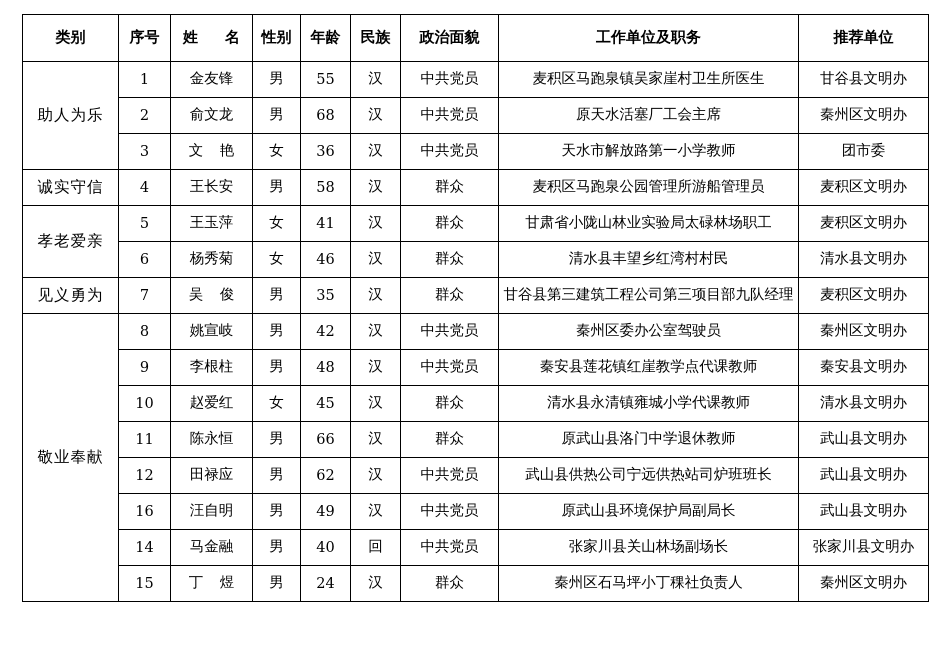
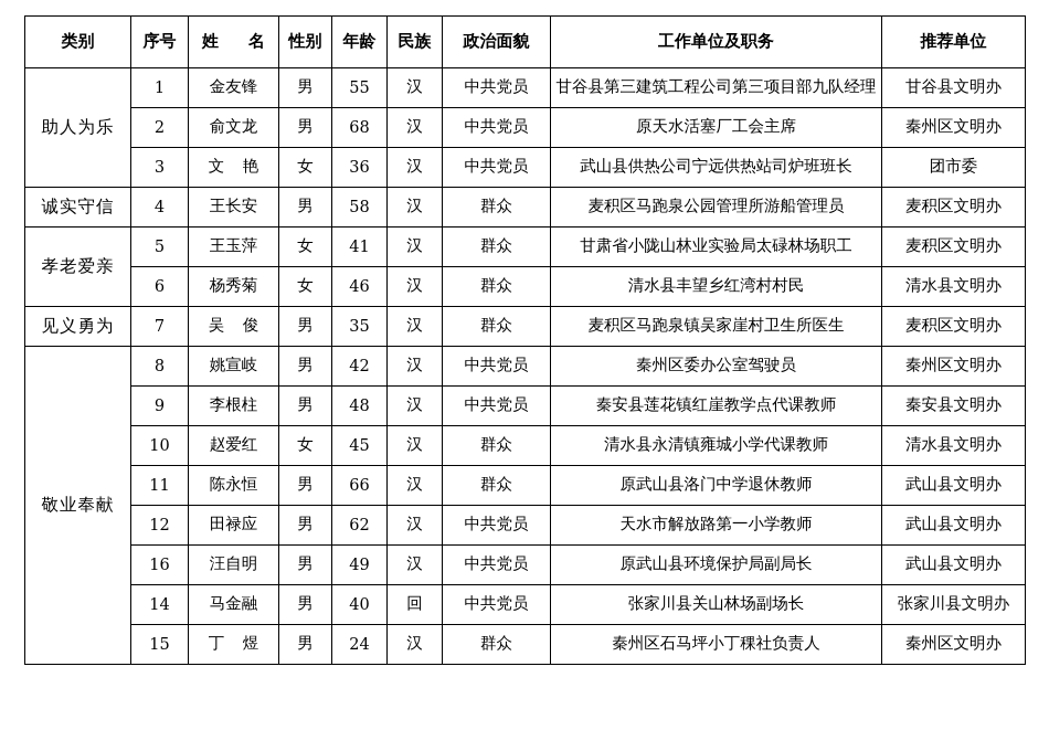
  类别	序号	姓 名	性别	年龄	民族	政治面貌	工作单位及职务	推荐单位
- 助人为乐	1	金友锋	男	55	汉	中共党员	麦积区马跑泉镇吴家崖村卫生所医生	甘谷县文明办
+ 助人为乐	1	金友锋	男	55	汉	中共党员	甘谷县第三建筑工程公司第三项目部九队经理	甘谷县文明办
  2	俞文龙	男	68	汉	中共党员	原天水活塞厂工会主席	秦州区文明办
- 3	文 艳	女	36	汉	中共党员	天水市解放路第一小学教师	团市委
+ 3	文 艳	女	36	汉	中共党员	武山县供热公司宁远供热站司炉班班长	团市委
  诚实守信	4	王长安	男	58	汉	群众	麦积区马跑泉公园管理所游船管理员	麦积区文明办
  孝老爱亲	5	王玉萍	女	41	汉	群众	甘肃省小陇山林业实验局太碌林场职工	麦积区文明办
  6	杨秀菊	女	46	汉	群众	清水县丰望乡红湾村村民	清水县文明办
- 见义勇为	7	吴 俊	男	35	汉	群众	甘谷县第三建筑工程公司第三项目部九队经理	麦积区文明办
+ 见义勇为	7	吴 俊	男	35	汉	群众	麦积区马跑泉镇吴家崖村卫生所医生	麦积区文明办
  敬业奉献	8	姚宣岐	男	42	汉	中共党员	秦州区委办公室驾驶员	秦州区文明办
  9	李根柱	男	48	汉	中共党员	秦安县莲花镇红崖教学点代课教师	秦安县文明办
  10	赵爱红	女	45	汉	群众	清水县永清镇雍城小学代课教师	清水县文明办
  11	陈永恒	男	66	汉	群众	原武山县洛门中学退休教师	武山县文明办
- 12	田禄应	男	62	汉	中共党员	武山县供热公司宁远供热站司炉班班长	武山县文明办
+ 12	田禄应	男	62	汉	中共党员	天水市解放路第一小学教师	武山县文明办
  16	汪自明	男	49	汉	中共党员	原武山县环境保护局副局长	武山县文明办
  14	马金融	男	40	回	中共党员	张家川县关山林场副场长	张家川县文明办
  15	丁 煜	男	24	汉	群众	秦州区石马坪小丁稞社负责人	秦州区文明办
